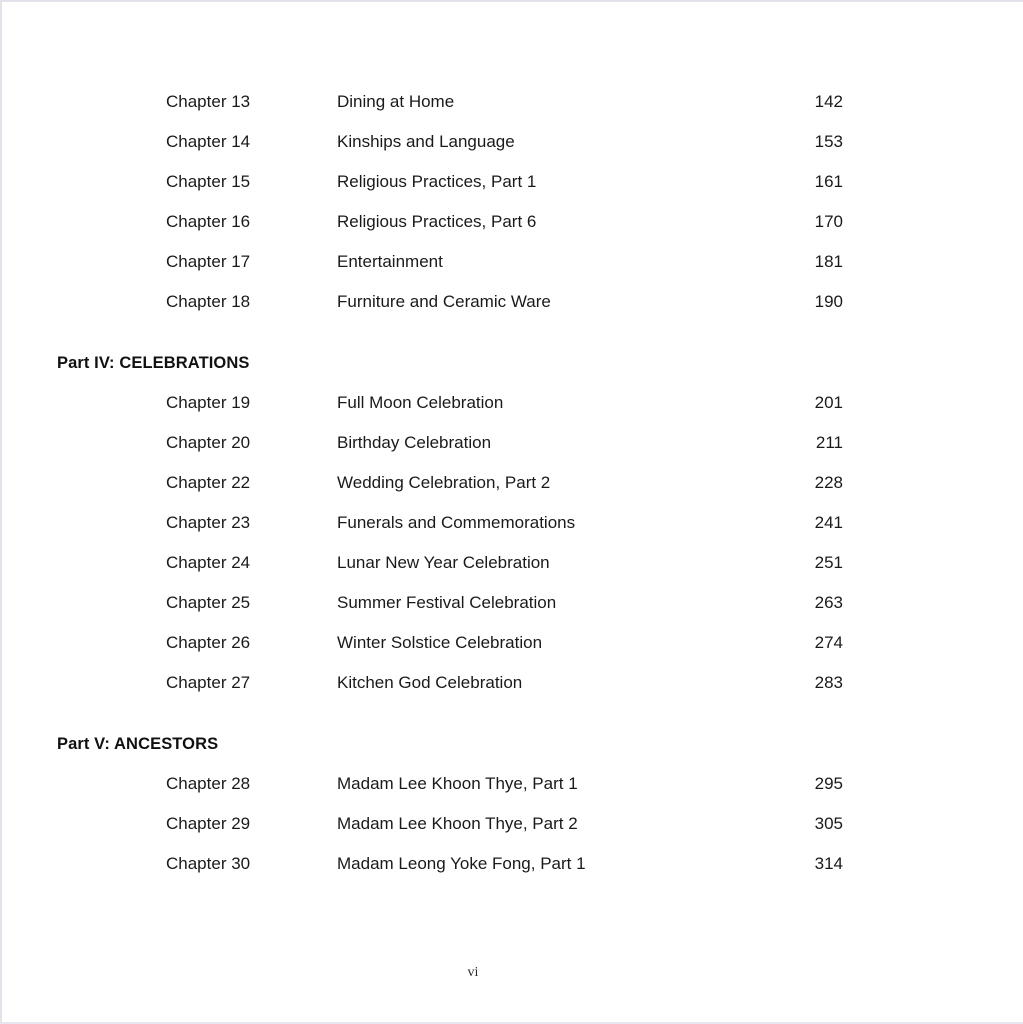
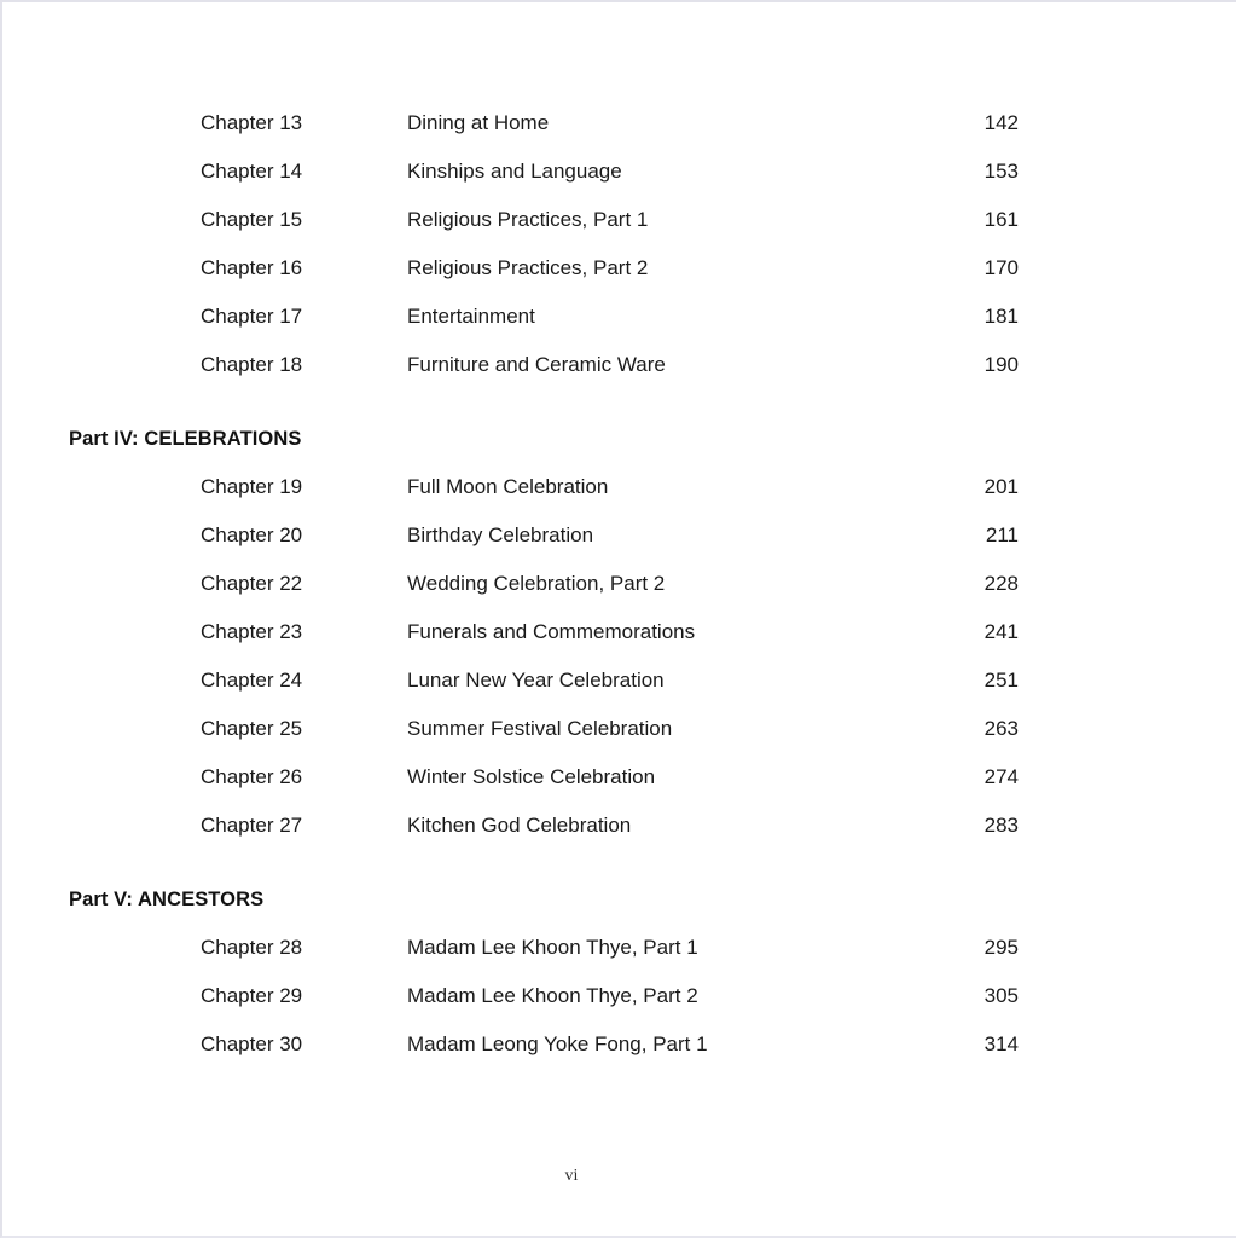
  Chapter 13
  Dining at Home
  142
  Chapter 14
  Kinships and Language
  153
  Chapter 15
  Religious Practices, Part 1
  161
  Chapter 16
- Religious Practices, Part 6
+ Religious Practices, Part 2
  170
  Chapter 17
  Entertainment
  181
  Chapter 18
  Furniture and Ceramic Ware
  190
  Part IV: CELEBRATIONS
  Chapter 19
  Full Moon Celebration
  201
  Chapter 20
  Birthday Celebration
  211
  Chapter 22
  Wedding Celebration, Part 2
  228
  Chapter 23
  Funerals and Commemorations
  241
  Chapter 24
  Lunar New Year Celebration
  251
  Chapter 25
  Summer Festival Celebration
  263
  Chapter 26
  Winter Solstice Celebration
  274
  Chapter 27
  Kitchen God Celebration
  283
  Part V: ANCESTORS
  Chapter 28
  Madam Lee Khoon Thye, Part 1
  295
  Chapter 29
  Madam Lee Khoon Thye, Part 2
  305
  Chapter 30
  Madam Leong Yoke Fong, Part 1
  314
  vi
